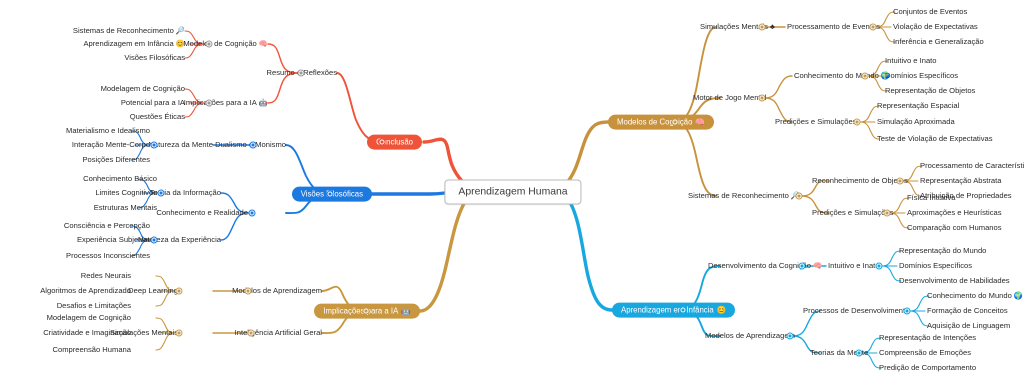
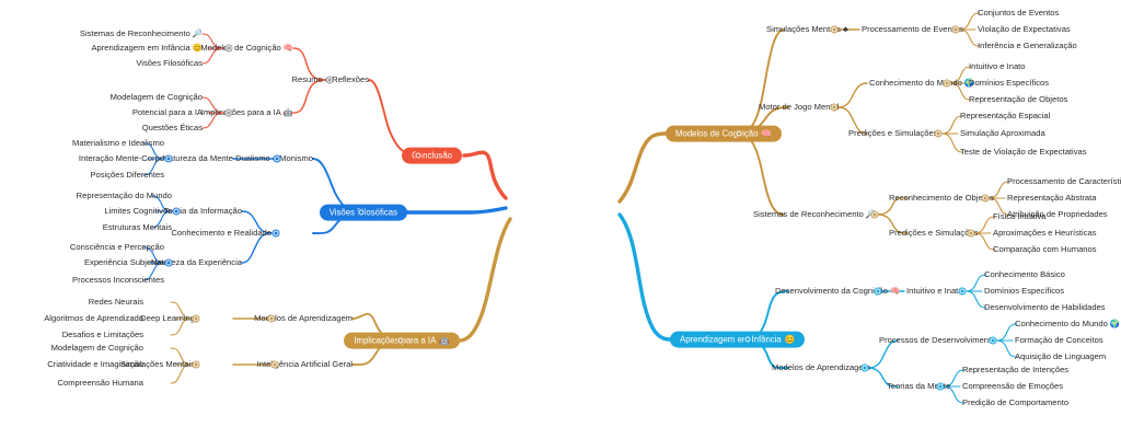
- Aprendizagem Humana
  nclusão
  Visõeslosóficas
  Implicaçõeara a IA
  🤖
  Modelos de Coição
  🧠
  Aprendizagem e Infância
  😊
  Resumo Reflexões
  Model de Cognição
  🧠
  Implicões para a IA
  🤖
  Sistemas de Reconhecimento
  🔎
  Aprendizagem em Infância
  😊
  Visões Filosóficas
  Modelagem de Cognição
  Potencial para a IA
  Questões Éticas
  Dualismo Monismo
  Conhecimento e Realidade
  tureza da Mente
  Materialismo e Idealismo
  Interação Mente-Corpo
  Posições Diferentes
  Teia da Informação
- Conhecimento Básico
+ Representação do Mundo
  Limites Cognitivos
  Estruturas Mentais
  Nateza da Experiência
  Consciência e Percepção
  Experiência Subjetiva
  Processos Inconscientes
  Molos de Aprendizagem
  Inteência Artificial Geral
  Deep Learnin
  Redes Neurais
  Algoritmos de Aprendizado
  Desafios e Limitações
  Simulações Mentai
  Modelagem de Cognição
  Criatividade e Imaginação
  Compreensão Humana
  Simulações Ments
  ♣
  Motor de Jogo Menl
  Sistemas de Reconhecimento
  Processamento de Evens
  Conjuntos de Eventos
  Violação de Expectativas
  Inferência e Generalização
  Conhecimento do Mdo
  🌍
  Intuitivo e Inato
  Domínios Específicos
  Representação de Objetos
  Predições e Simulaçõe
  Representação Espacial
  Simulação Aproximada
  Teste de Violação de Expectativas
  Reconhecimento de Objs
  Processamento de Característi
  Representação Abstrata
  Atribuição de Propriedades
  Predições e Simulaçs
  Física Intuitiva
  Aproximações e Heurísticas
  Comparação com Humanos
  Desenvolvimento da Cogno
  🧠
  Modelos de Aprendizag
  Intuitivo e Inat
- Representação do Mundo
+ Conhecimento Básico
  Domínios Específicos
  Desenvolvimento de Habilidades
  Processos de Desenvolvimen
  Conhecimento do Mundo
  🌍
  Formação de Conceitos
  Aquisição de Linguagem
  Teorias da Mte
  Representação de Intenções
  Compreensão de Emoções
  Predição de Comportamento
